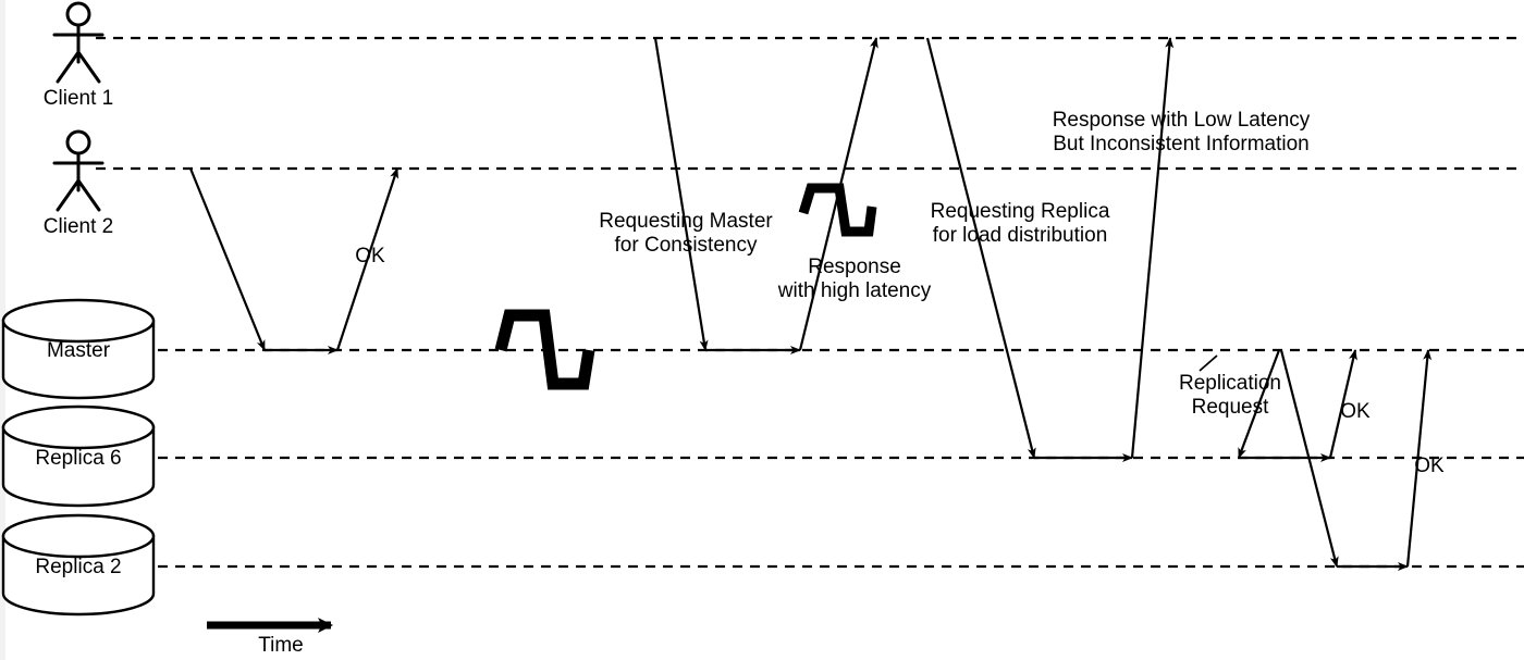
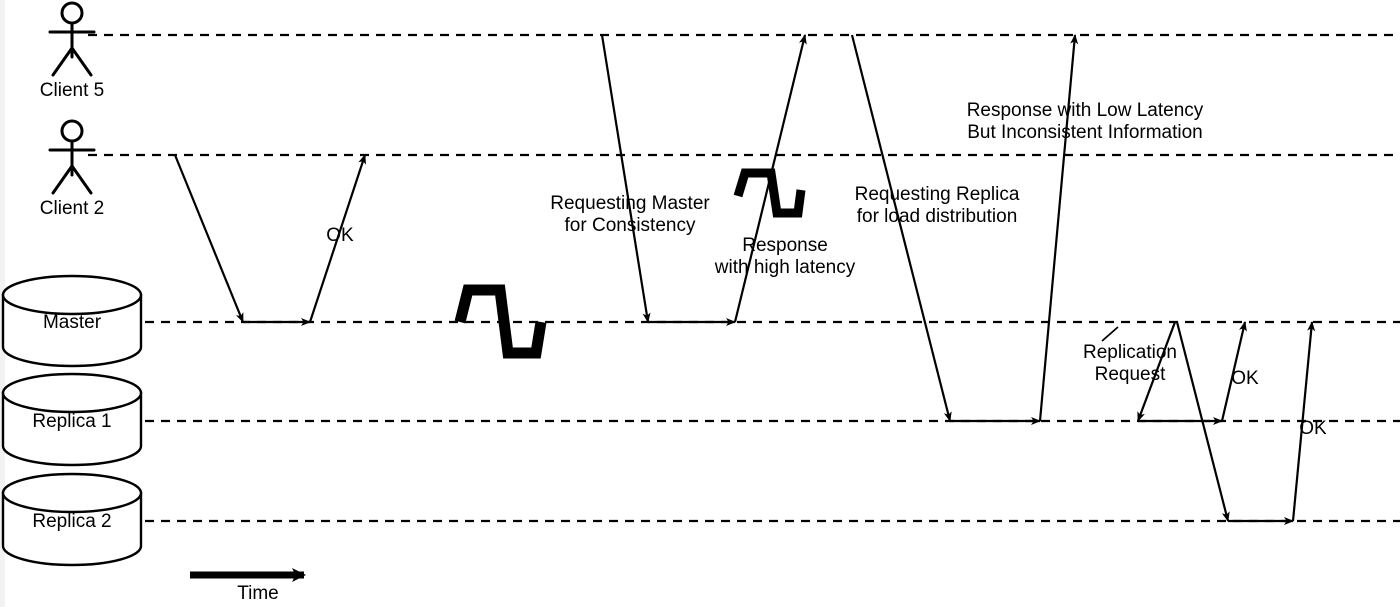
- Client 1
+ Client 5
  Client 2
  Master
- Replica 6
+ Replica 1
  Replica 2
  OK
  Requesting Master
  for Consistency
  Response
  with high latency
  Requesting Replica
  for load distribution
  Response with Low Latency
  But Inconsistent Information
  Replication
  Request
  OK
  OK
  Time
